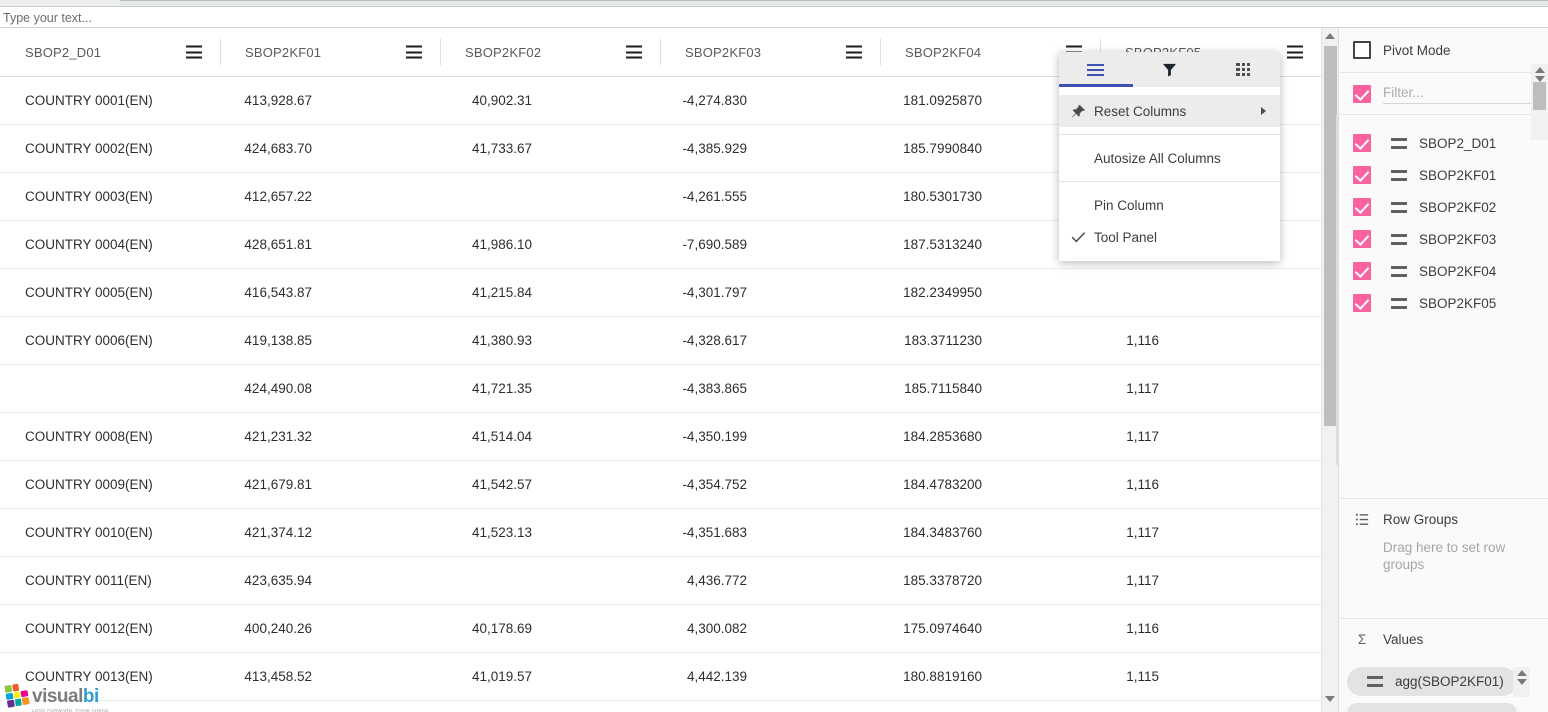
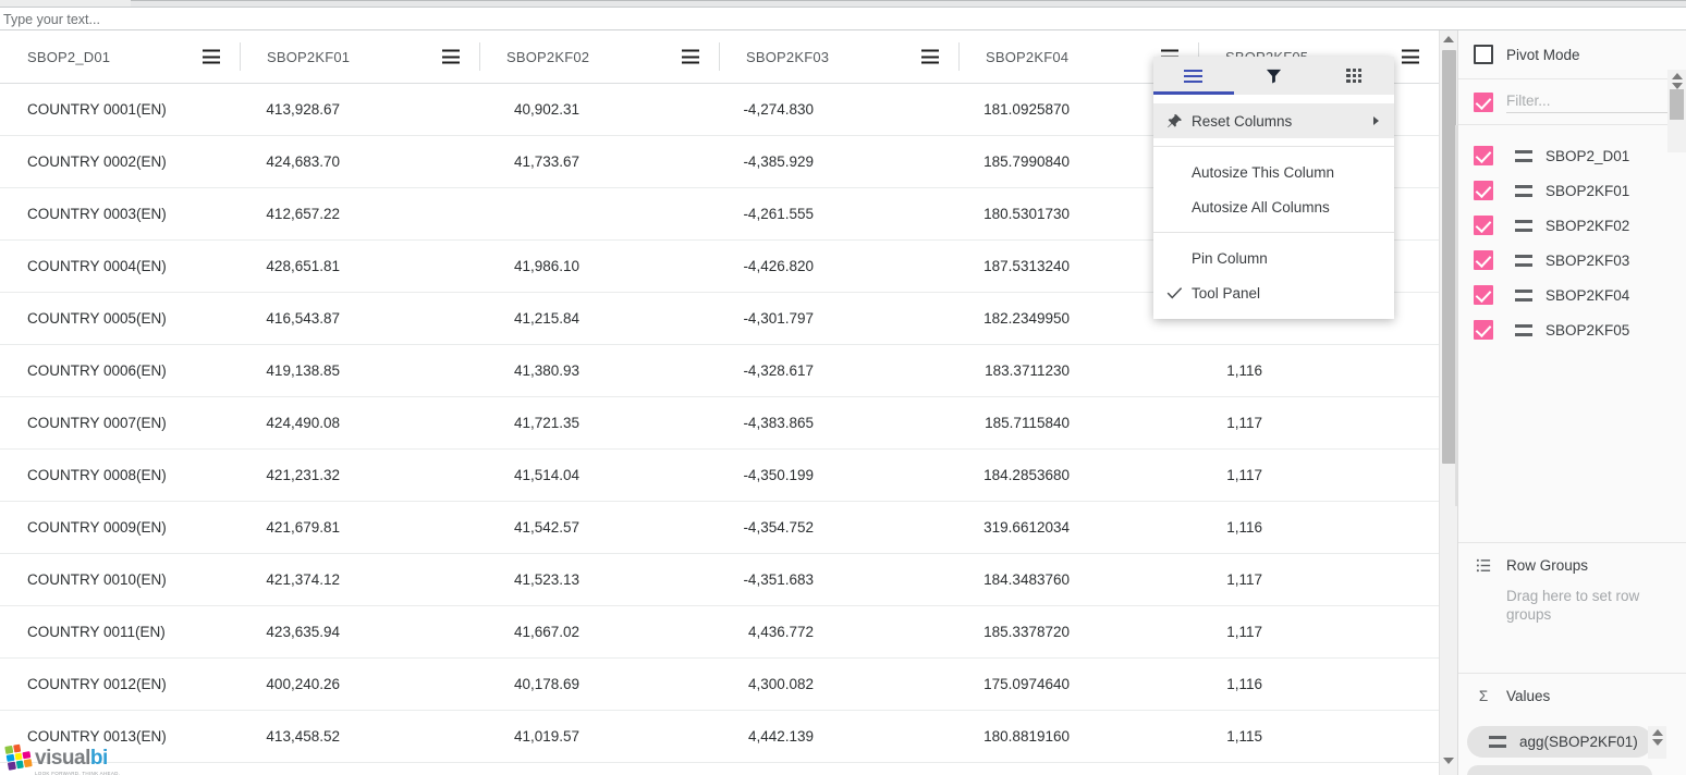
  Type your text...
  SBOP2_D01
  SBOP2KF01
  SBOP2KF02
  SBOP2KF03
  SBOP2KF04
  COUNTRY 0001(EN)
  413,928.67
  40,902.31
  -4,274.830
  181.0925870
  COUNTRY 0002(EN)
  424,683.70
  41,733.67
  -4,385.929
  185.7990840
  COUNTRY 0003(EN)
  412,657.22
  -4,261.555
  180.5301730
  COUNTRY 0004(EN)
  428,651.81
  41,986.10
- -7,690.589
+ -4,426.820
  187.5313240
  COUNTRY 0005(EN)
  416,543.87
  41,215.84
  -4,301.797
  182.2349950
  COUNTRY 0006(EN)
  419,138.85
  41,380.93
  -4,328.617
  183.3711230
  1,116
+ COUNTRY 0007(EN)
  424,490.08
  41,721.35
  -4,383.865
  185.7115840
  1,117
  COUNTRY 0008(EN)
  421,231.32
  41,514.04
  -4,350.199
  184.2853680
  1,117
  COUNTRY 0009(EN)
  421,679.81
  41,542.57
  -4,354.752
- 184.4783200
+ 319.6612034
  1,116
  COUNTRY 0010(EN)
  421,374.12
  41,523.13
  -4,351.683
  184.3483760
  1,117
  COUNTRY 0011(EN)
  423,635.94
+ 41,667.02
  4,436.772
  185.3378720
  1,117
  COUNTRY 0012(EN)
  400,240.26
  40,178.69
  4,300.082
  175.0974640
  1,116
  COUNTRY 0013(EN)
  413,458.52
  41,019.57
  4,442.139
  180.8819160
  1,115
  Reset Columns
+ Autosize This Column
  Autosize All Columns
  Pin Column
  Tool Panel
  Pivot Mode
  Filter...
  SBOP2_D01
  SBOP2KF01
  SBOP2KF02
  SBOP2KF03
  SBOP2KF04
  SBOP2KF05
  Row Groups
  Drag here to set row groups
  Σ
  Values
  agg(SBOP2KF01)
  visualbi
